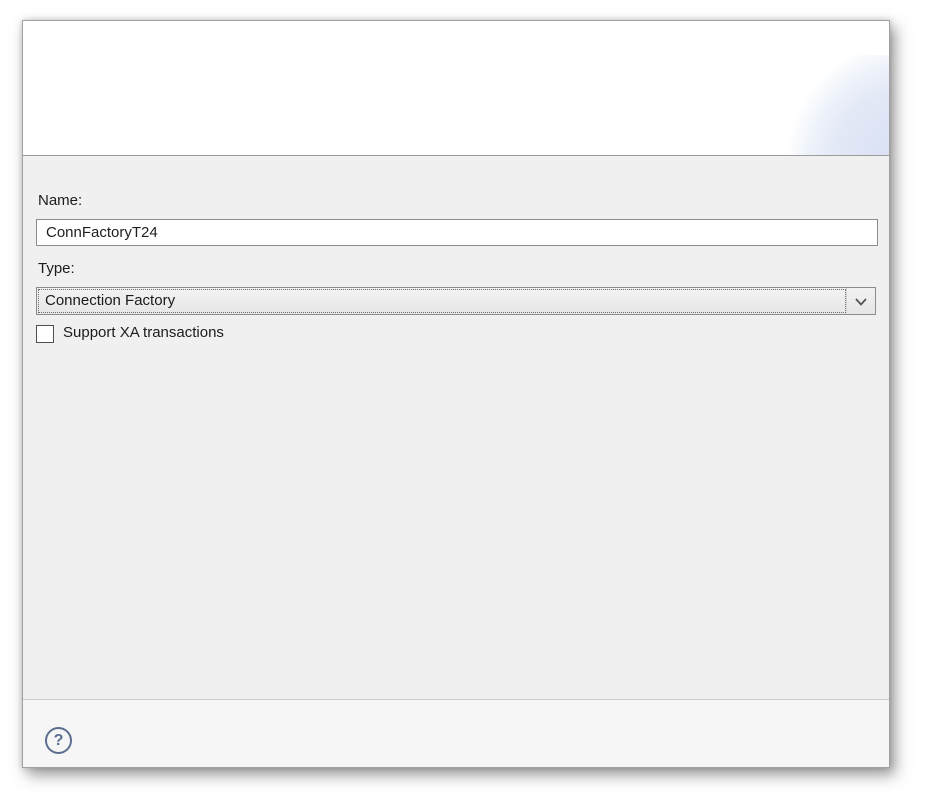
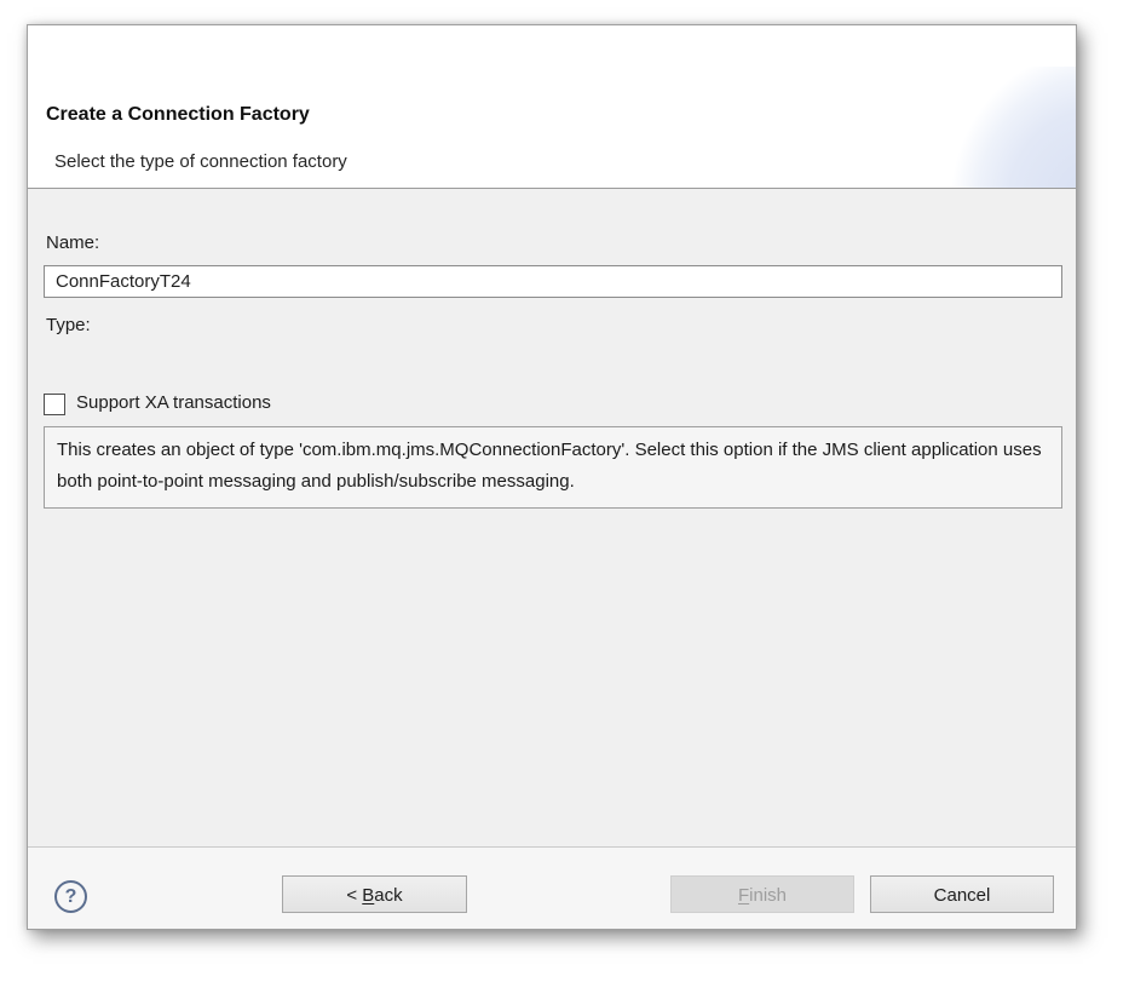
+ Create a Connection Factory
+ Select the type of connection factory
  Name:
  ConnFactoryT24
  Type:
- Connection Factory
  Support XA transactions
+ This creates an object of type 'com.ibm.mq.jms.MQConnectionFactory'. Select this option if the JMS client application uses both point-to-point messaging and publish/subscribe messaging.
  ?
+ < Back
+ Finish
+ Cancel
